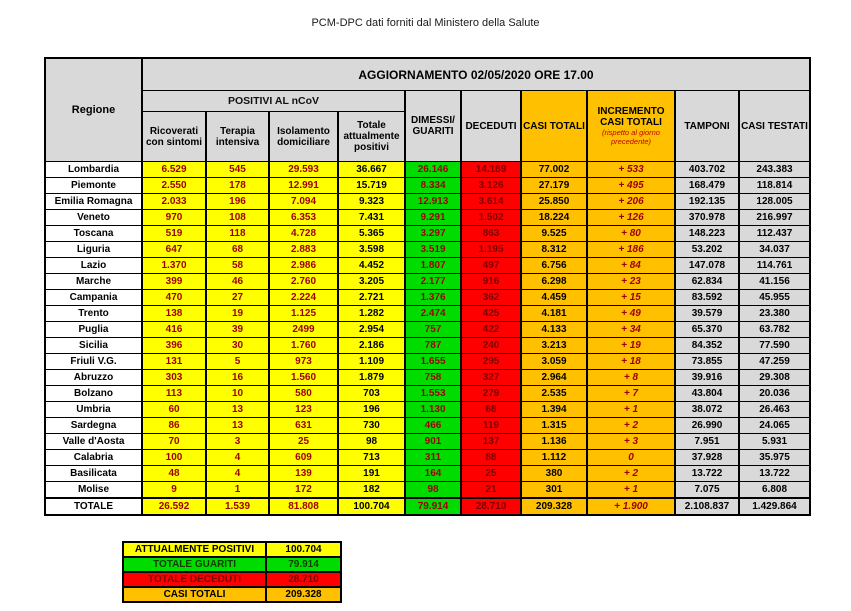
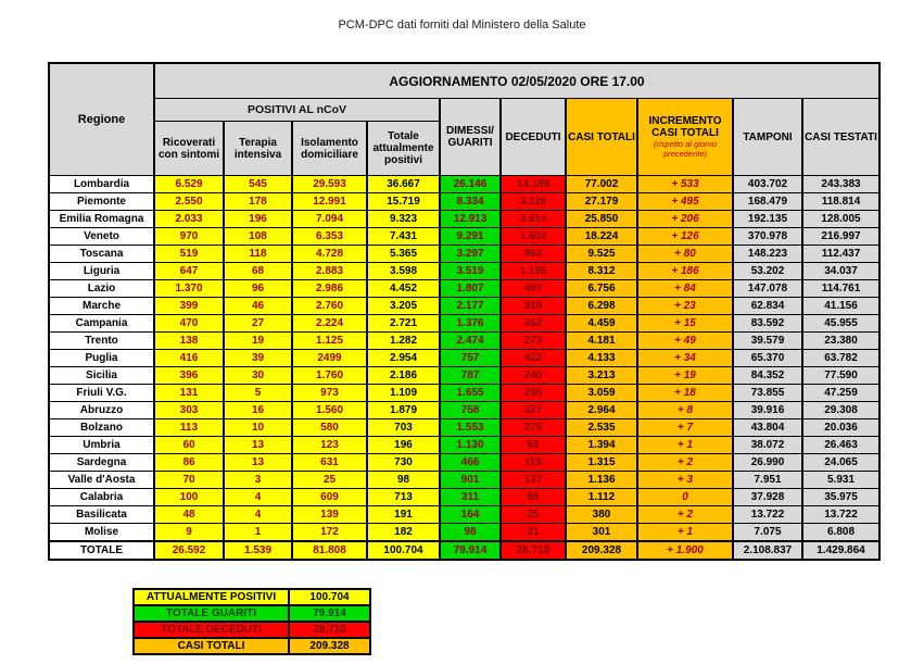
  PCM-DPC dati forniti dal Ministero della Salute
  Regione	AGGIORNAMENTO 02/05/2020 ORE 17.00
  POSITIVI AL nCoV	DIMESSI/ GUARITI	DECEDUTI	CASI TOTALI	INCREMENTO CASI TOTALI (rispetto al giorno precedente)	TAMPONI	CASI TESTATI
  Ricoverati con sintomi	Terapia intensiva	Isolamento domiciliare	Totale attualmente positivi
  Lombardia	6.529	545	29.593	36.667	26.146	14.189	77.002	+ 533	403.702	243.383
  Piemonte	2.550	178	12.991	15.719	8.334	3.126	27.179	+ 495	168.479	118.814
  Emilia Romagna	2.033	196	7.094	9.323	12.913	3.614	25.850	+ 206	192.135	128.005
  Veneto	970	108	6.353	7.431	9.291	1.502	18.224	+ 126	370.978	216.997
  Toscana	519	118	4.728	5.365	3.297	863	9.525	+ 80	148.223	112.437
  Liguria	647	68	2.883	3.598	3.519	1.195	8.312	+ 186	53.202	34.037
- Lazio	1.370	58	2.986	4.452	1.807	497	6.756	+ 84	147.078	114.761
+ Lazio	1.370	96	2.986	4.452	1.807	497	6.756	+ 84	147.078	114.761
  Marche	399	46	2.760	3.205	2.177	916	6.298	+ 23	62.834	41.156
  Campania	470	27	2.224	2.721	1.376	362	4.459	+ 15	83.592	45.955
- Trento	138	19	1.125	1.282	2.474	425	4.181	+ 49	39.579	23.380
+ Trento	138	19	1.125	1.282	2.474	273	4.181	+ 49	39.579	23.380
  Puglia	416	39	2499	2.954	757	422	4.133	+ 34	65.370	63.782
  Sicilia	396	30	1.760	2.186	787	240	3.213	+ 19	84.352	77.590
  Friuli V.G.	131	5	973	1.109	1.655	295	3.059	+ 18	73.855	47.259
  Abruzzo	303	16	1.560	1.879	758	327	2.964	+ 8	39.916	29.308
  Bolzano	113	10	580	703	1.553	279	2.535	+ 7	43.804	20.036
  Umbria	60	13	123	196	1.130	68	1.394	+ 1	38.072	26.463
  Sardegna	86	13	631	730	466	119	1.315	+ 2	26.990	24.065
  Valle d'Aosta	70	3	25	98	901	137	1.136	+ 3	7.951	5.931
  Calabria	100	4	609	713	311	88	1.112	0	37.928	35.975
  Basilicata	48	4	139	191	164	25	380	+ 2	13.722	13.722
  Molise	9	1	172	182	98	21	301	+ 1	7.075	6.808
  TOTALE	26.592	1.539	81.808	100.704	79.914	28.710	209.328	+ 1.900	2.108.837	1.429.864
  ATTUALMENTE POSITIVI	100.704
  TOTALE GUARITI	79.914
  TOTALE DECEDUTI	28.710
  CASI TOTALI	209.328
